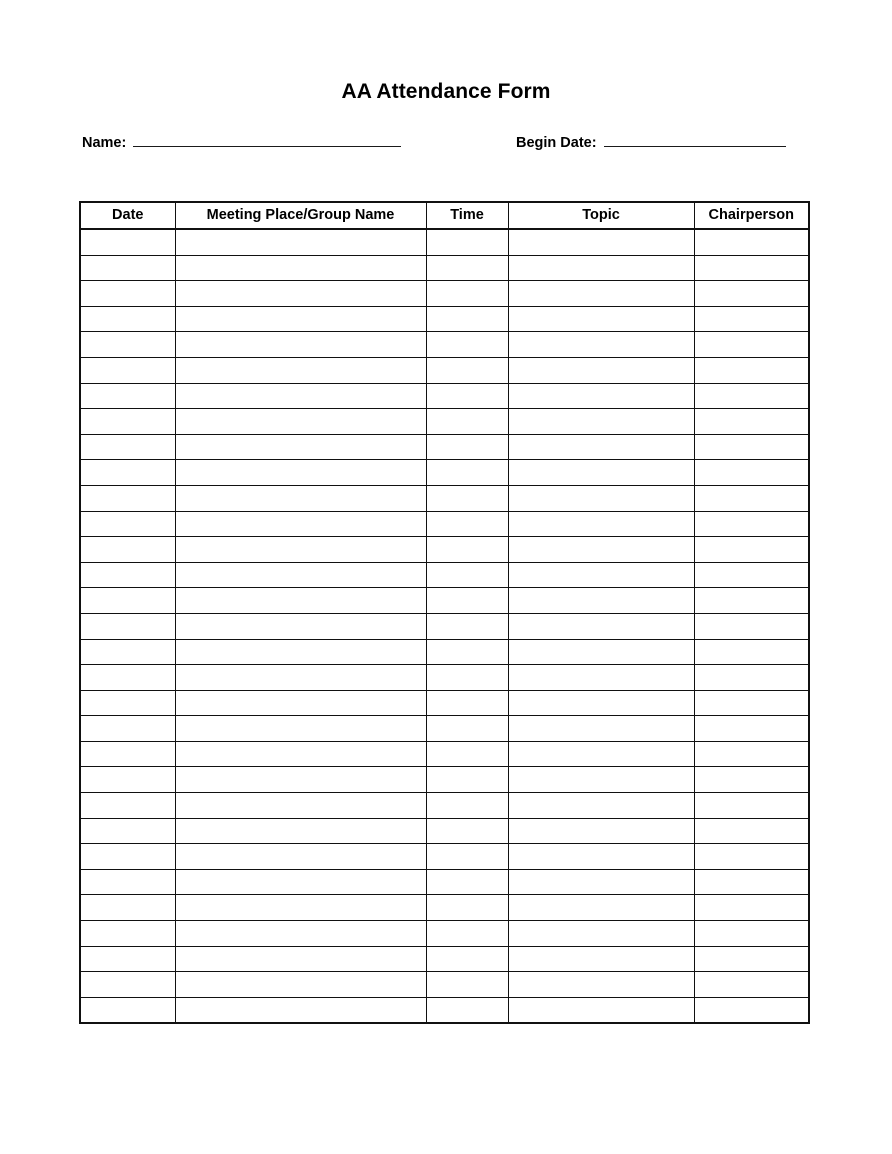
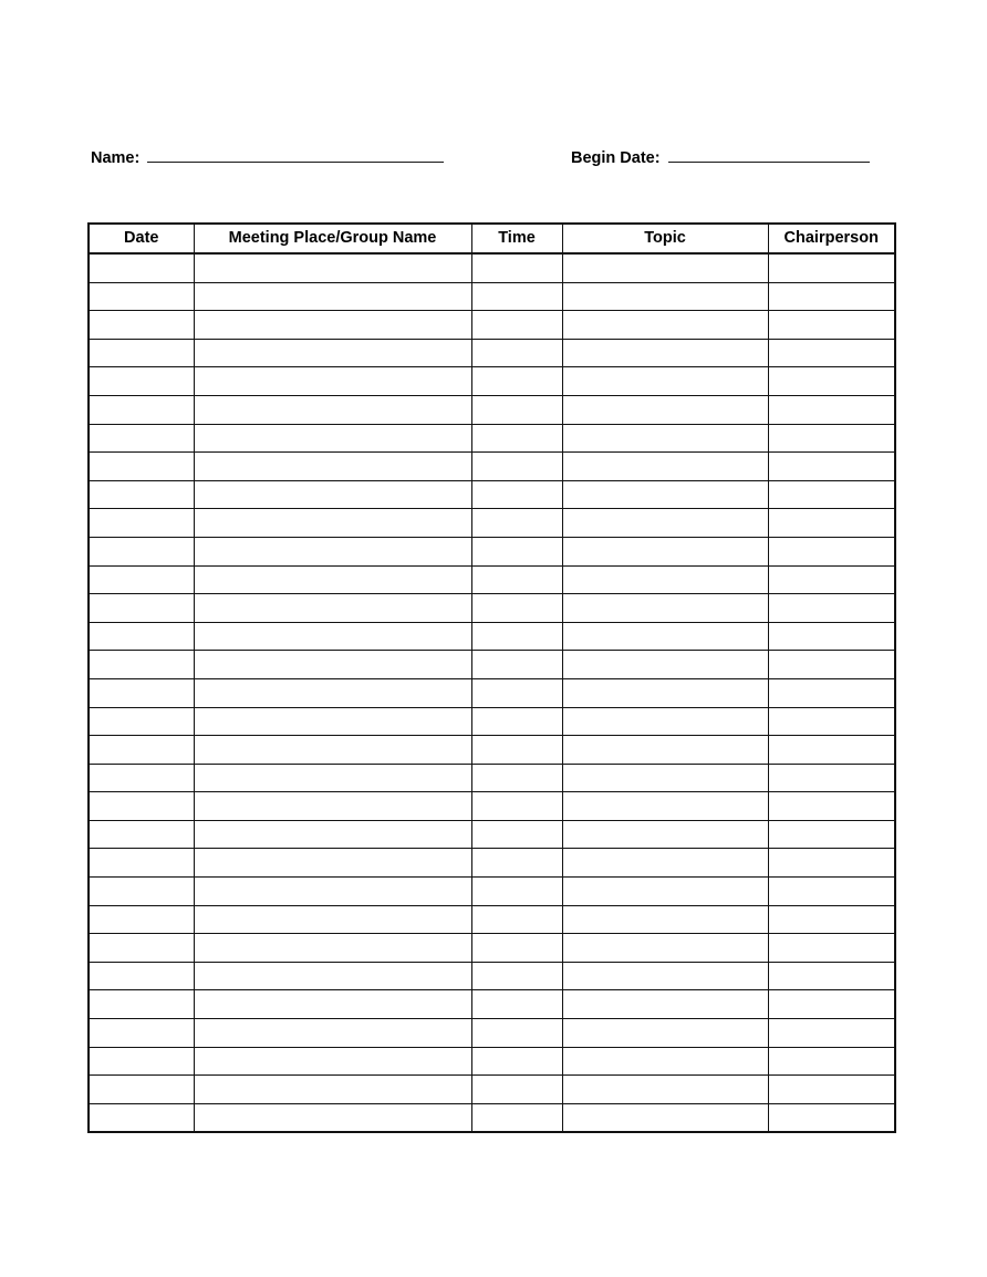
- AA Attendance Form
  Name:
  Begin Date:
  Date	Meeting Place/Group Name	Time	Topic	Chairperson
